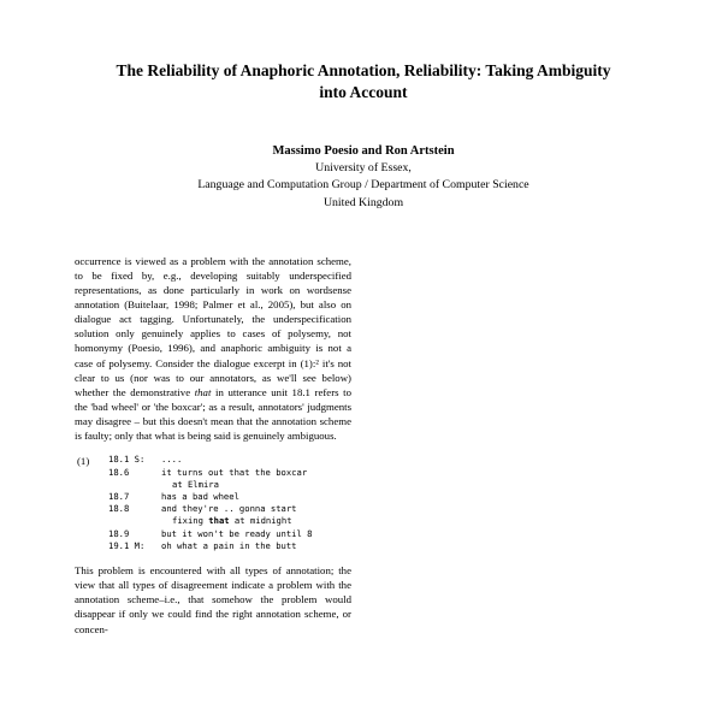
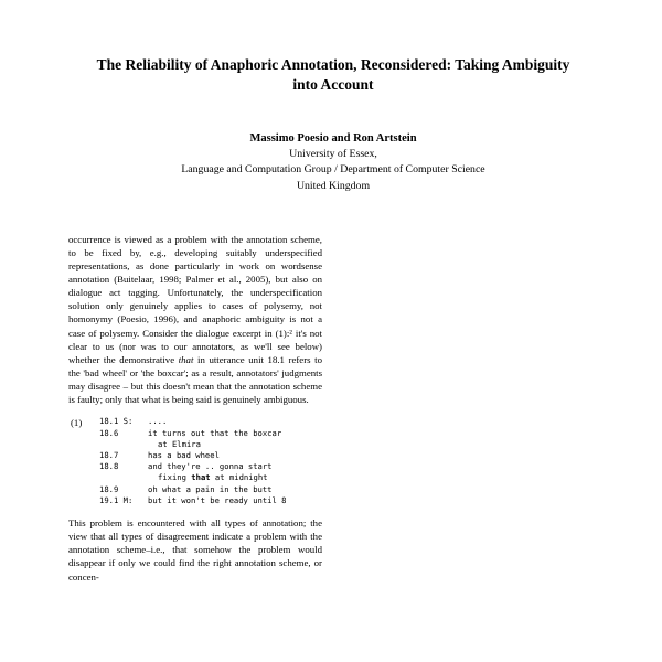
- The Reliability of Anaphoric Annotation, Reliability: Taking Ambiguity into Account
+ The Reliability of Anaphoric Annotation, Reconsidered: Taking Ambiguity into Account
  Massimo Poesio and Ron Artstein
  University of Essex,
  Language and Computation Group / Department of Computer Science
  United Kingdom
  occurrence is viewed as a problem with the annotation scheme, to be fixed by, e.g., developing suitably underspecified representations, as done particularly in work on wordsense annotation (Buitelaar, 1998; Palmer et al., 2005), but also on dialogue act tagging. Unfortunately, the underspecification solution only genuinely applies to cases of polysemy, not homonymy (Poesio, 1996), and anaphoric ambiguity is not a case of polysemy. Consider the dialogue excerpt in (1):² it's not clear to us (nor was to our annotators, as we'll see below) whether the demonstrative that in utterance unit 18.1 refers to the 'bad wheel' or 'the boxcar'; as a result, annotators' judgments may disagree – but this doesn't mean that the annotation scheme is faulty; only that what is being said is genuinely ambiguous.
  (1)
  18.1 S:
  ....
  18.6
  it turns out that the boxcar
  at Elmira
  18.7
  has a bad wheel
  18.8
  and they're .. gonna start
  fixing that at midnight
  18.9
- but it won't be ready until 8
+ oh what a pain in the butt
  19.1 M:
- oh what a pain in the butt
+ but it won't be ready until 8
  This problem is encountered with all types of annotation; the view that all types of disagreement indicate a problem with the annotation scheme–i.e., that somehow the problem would disappear if only we could find the right annotation scheme, or concen-
